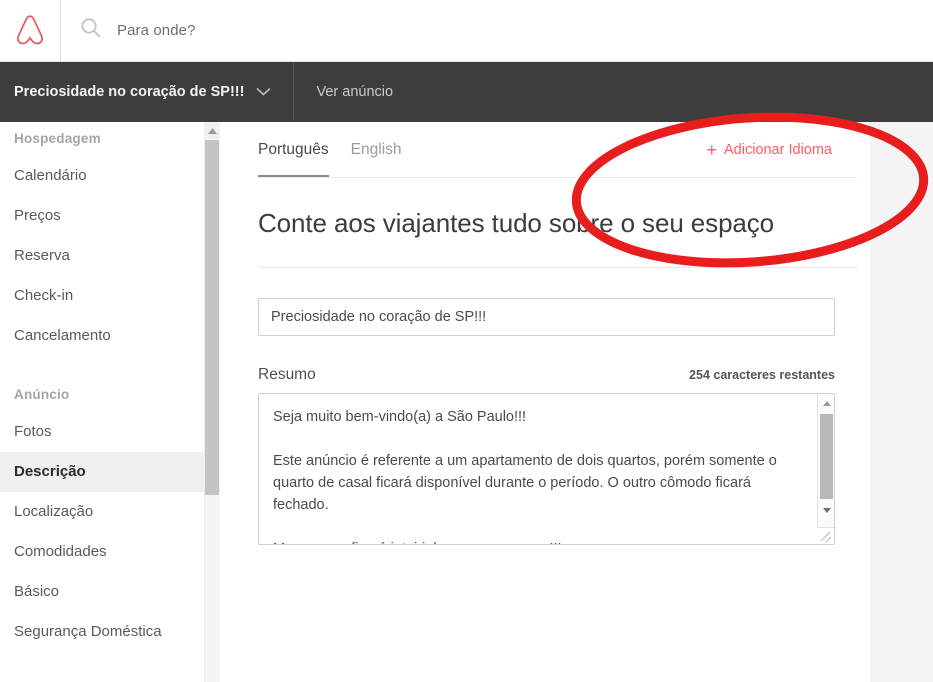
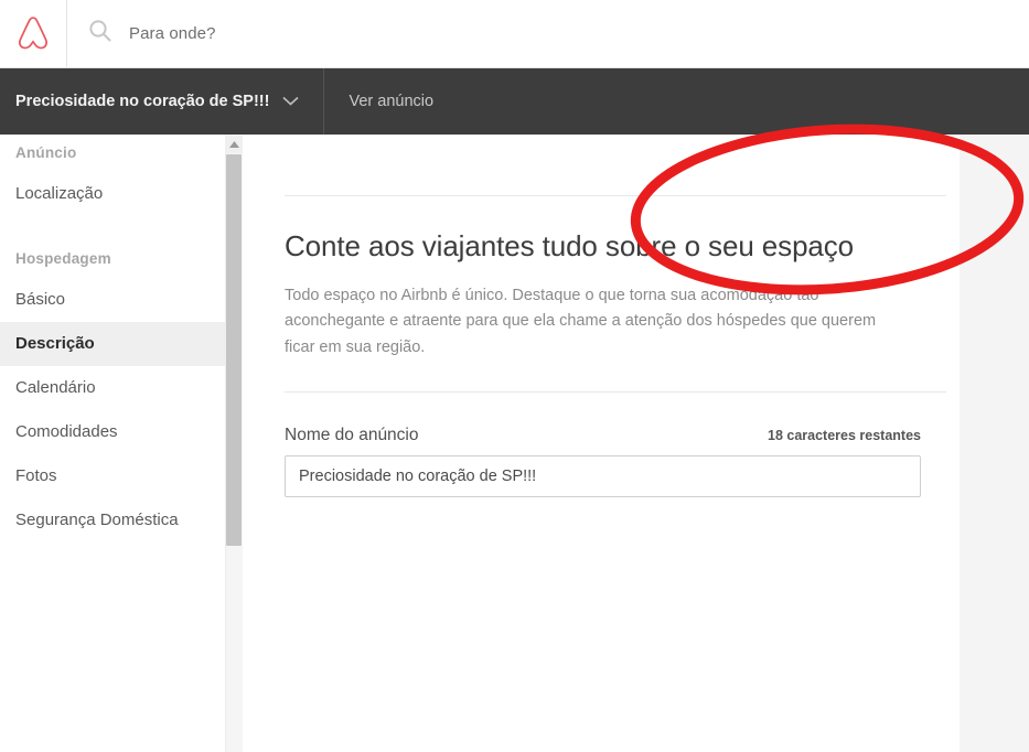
  Para onde?
  Preciosidade no coração de SP!!!
  Ver anúncio
- Hospedagem
+ Anúncio
- Calendário
+ Localização
- Preços
- Reserva
- Check-in
- Cancelamento
- Anúncio
+ Hospedagem
- Fotos
+ Básico
  Descrição
- Localização
+ Calendário
  Comodidades
- Básico
+ Fotos
  Segurança Doméstica
- Português
- English
- +
- Adicionar Idioma
  Conte aos viajantes tudo sore o seu espaço
+ Todo espaço no Airbnb é único. Destaque o que torna sua acomodação tão aconchegante e atraente para que ela chame a atenção dos hóspedes que querem ficar em sua região.
+ Nome do anúncio
+ 18 caracteres restantes
  Preciosidade no coração de SP!!!
- Resumo
- 254 caracteres restantes
- Seja muito bem-vindo(a) a São Paulo!!!
- Este anúncio é referente a um apartamento de dois quartos, porém somente o quarto de casal ficará disponível durante o período. O outro cômodo ficará fechado.
